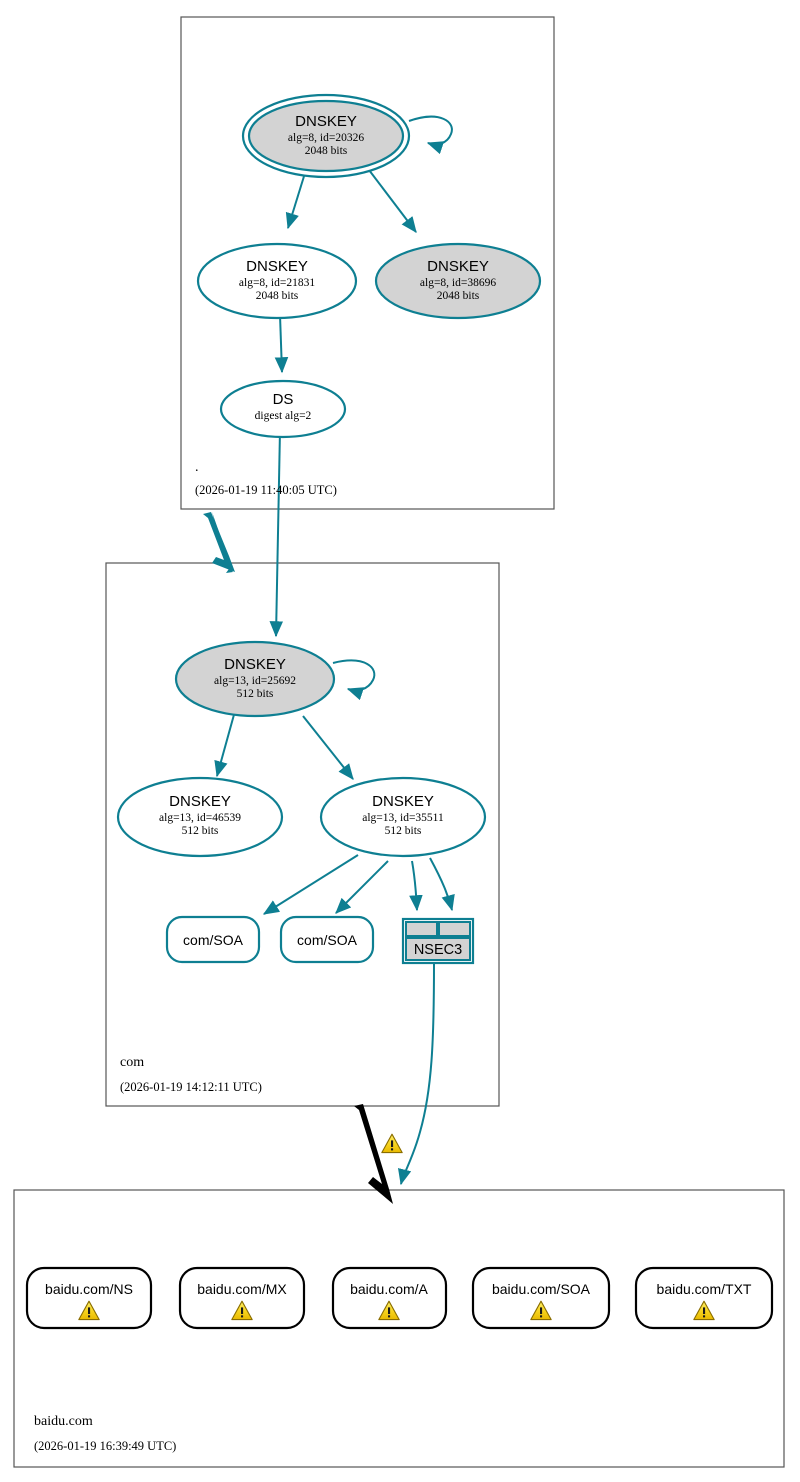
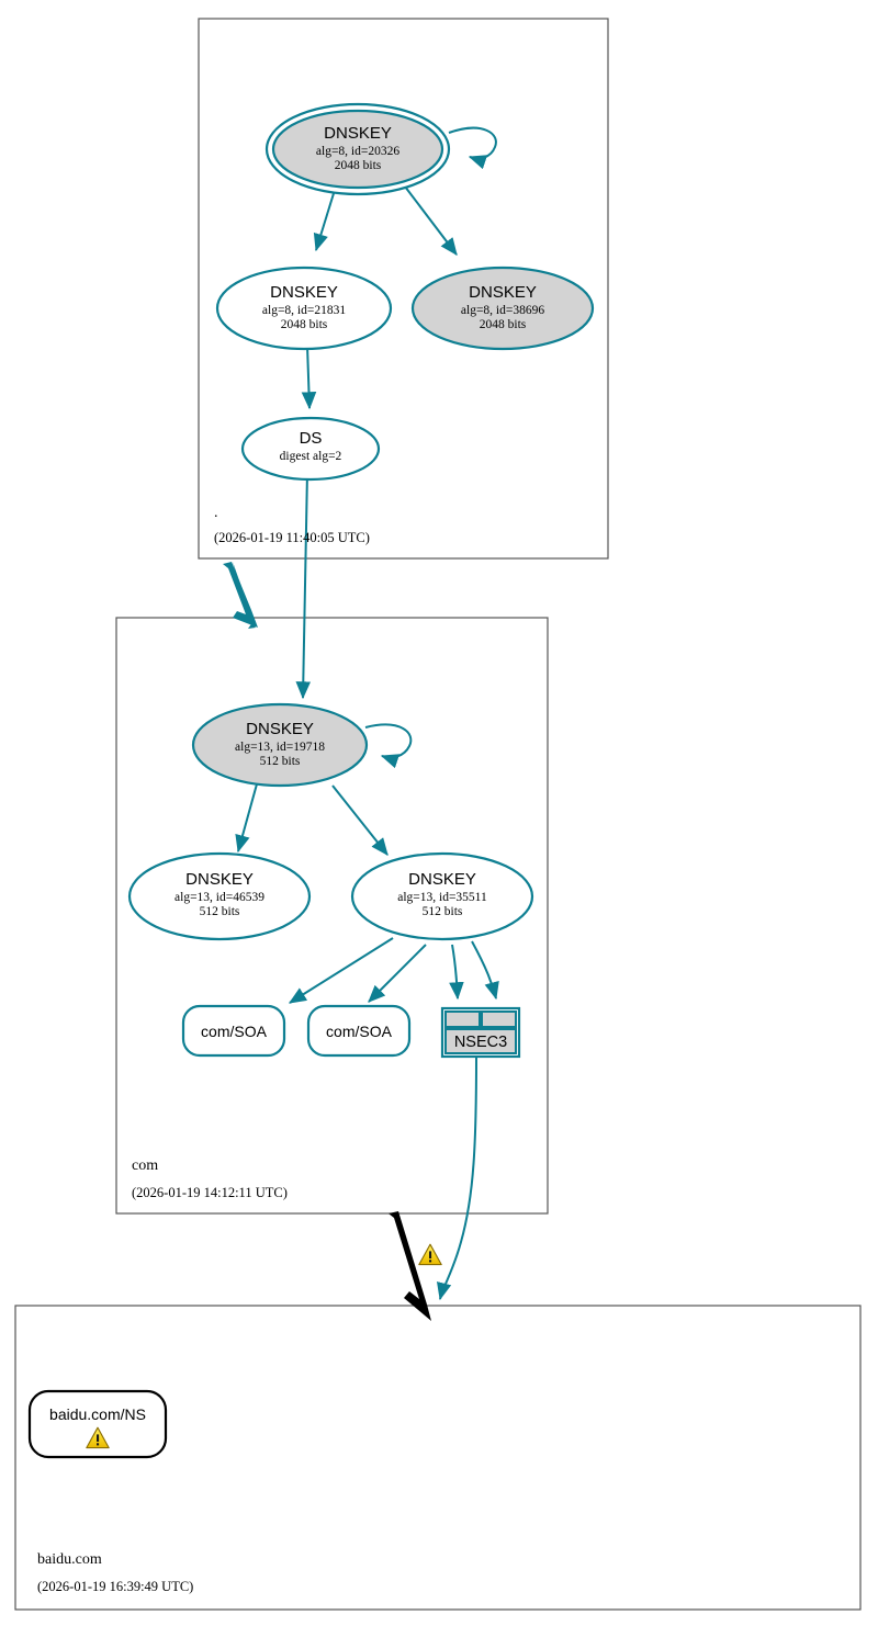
  DNSKEY
  alg=8, id=20326
  2048 bits
  DNSKEY
  alg=8, id=21831
  2048 bits
  DNSKEY
  alg=8, id=38696
  2048 bits
  DS
  digest alg=2
  .
  (2026-01-19 11:40:05 UTC)
  DNSKEY
- alg=13, id=25692
+ alg=13, id=19718
  512 bits
  DNSKEY
  alg=13, id=46539
  512 bits
  DNSKEY
  alg=13, id=35511
  512 bits
  com/SOA
  com/SOA
  NSEC3
  com
  (2026-01-19 14:12:11 UTC)
  baidu.com/NS
- baidu.com/MX
- baidu.com/A
- baidu.com/SOA
- baidu.com/TXT
  baidu.com
  (2026-01-19 16:39:49 UTC)
